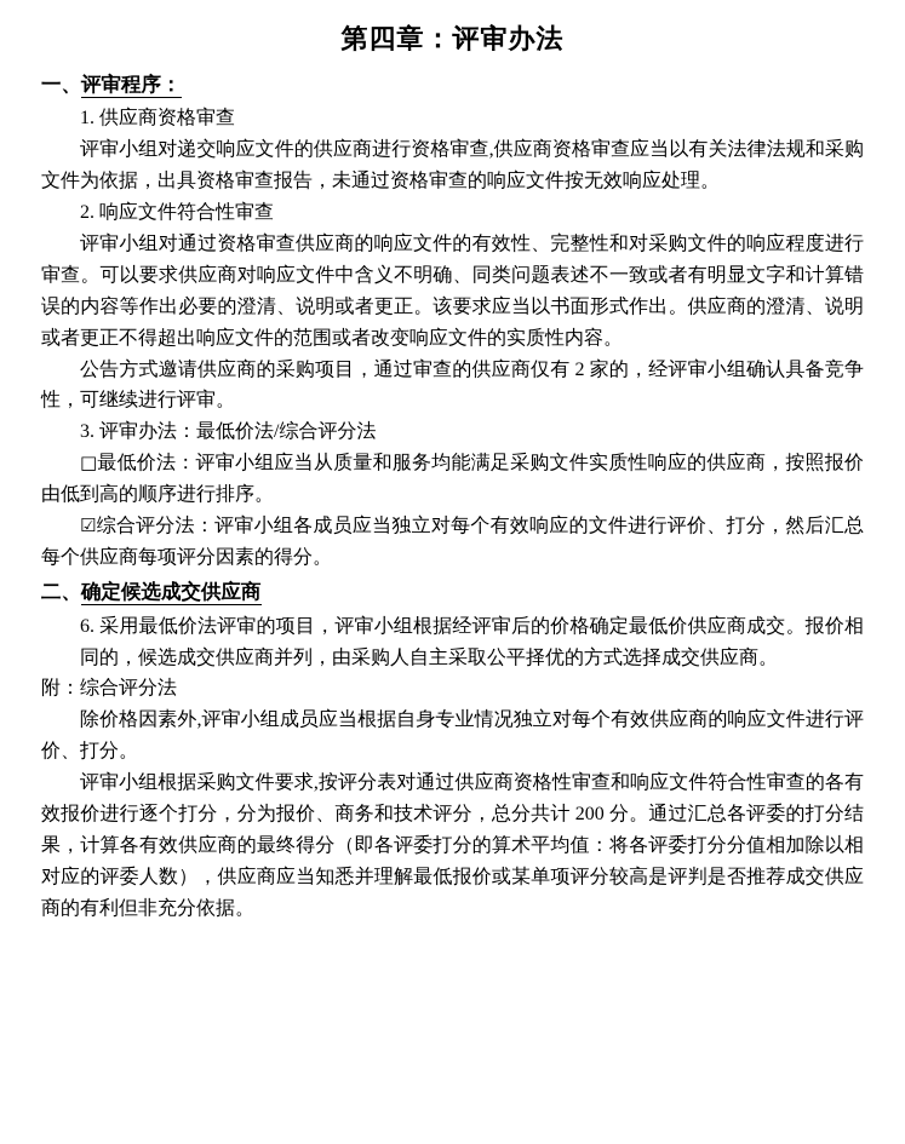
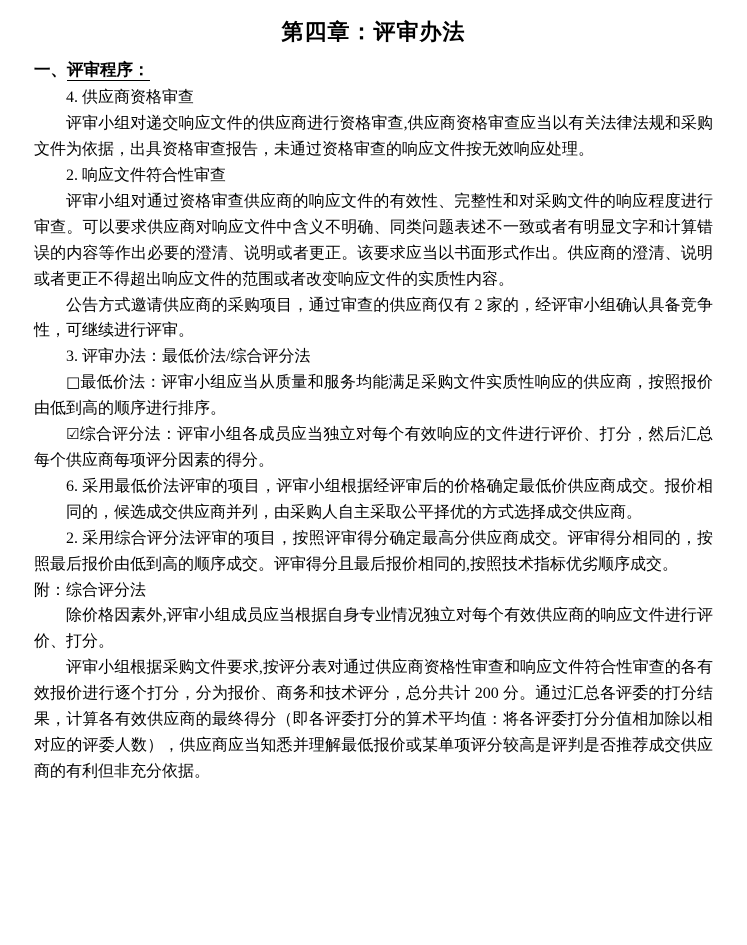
  第四章：评审办法
  一、评审程序：
- 1. 供应商资格审查
+ 4. 供应商资格审查
  评审小组对递交响应文件的供应商进行资格审查,供应商资格审查应当以有关法律法规和采购文件为依据，出具资格审查报告，未通过资格审查的响应文件按无效响应处理。
  2. 响应文件符合性审查
  评审小组对通过资格审查供应商的响应文件的有效性、完整性和对采购文件的响应程度进行审查。可以要求供应商对响应文件中含义不明确、同类问题表述不一致或者有明显文字和计算错误的内容等作出必要的澄清、说明或者更正。该要求应当以书面形式作出。供应商的澄清、说明或者更正不得超出响应文件的范围或者改变响应文件的实质性内容。
  公告方式邀请供应商的采购项目，通过审查的供应商仅有 2 家的，经评审小组确认具备竞争性，可继续进行评审。
  3. 评审办法：最低价法/综合评分法
  □最低价法：评审小组应当从质量和服务均能满足采购文件实质性响应的供应商，按照报价由低到高的顺序进行排序。
  ☑综合评分法：评审小组各成员应当独立对每个有效响应的文件进行评价、打分，然后汇总每个供应商每项评分因素的得分。
- 二、确定候选成交供应商
  6. 采用最低价法评审的项目，评审小组根据经评审后的价格确定最低价供应商成交。报价相同的，候选成交供应商并列，由采购人自主采取公平择优的方式选择成交供应商。
+ 2. 采用综合评分法评审的项目，按照评审得分确定最高分供应商成交。评审得分相同的，按照最后报价由低到高的顺序成交。评审得分且最后报价相同的,按照技术指标优劣顺序成交。
  附：综合评分法
  除价格因素外,评审小组成员应当根据自身专业情况独立对每个有效供应商的响应文件进行评价、打分。
  评审小组根据采购文件要求,按评分表对通过供应商资格性审查和响应文件符合性审查的各有效报价进行逐个打分，分为报价、商务和技术评分，总分共计 200 分。通过汇总各评委的打分结果，计算各有效供应商的最终得分（即各评委打分的算术平均值：将各评委打分分值相加除以相对应的评委人数），供应商应当知悉并理解最低报价或某单项评分较高是评判是否推荐成交供应商的有利但非充分依据。
